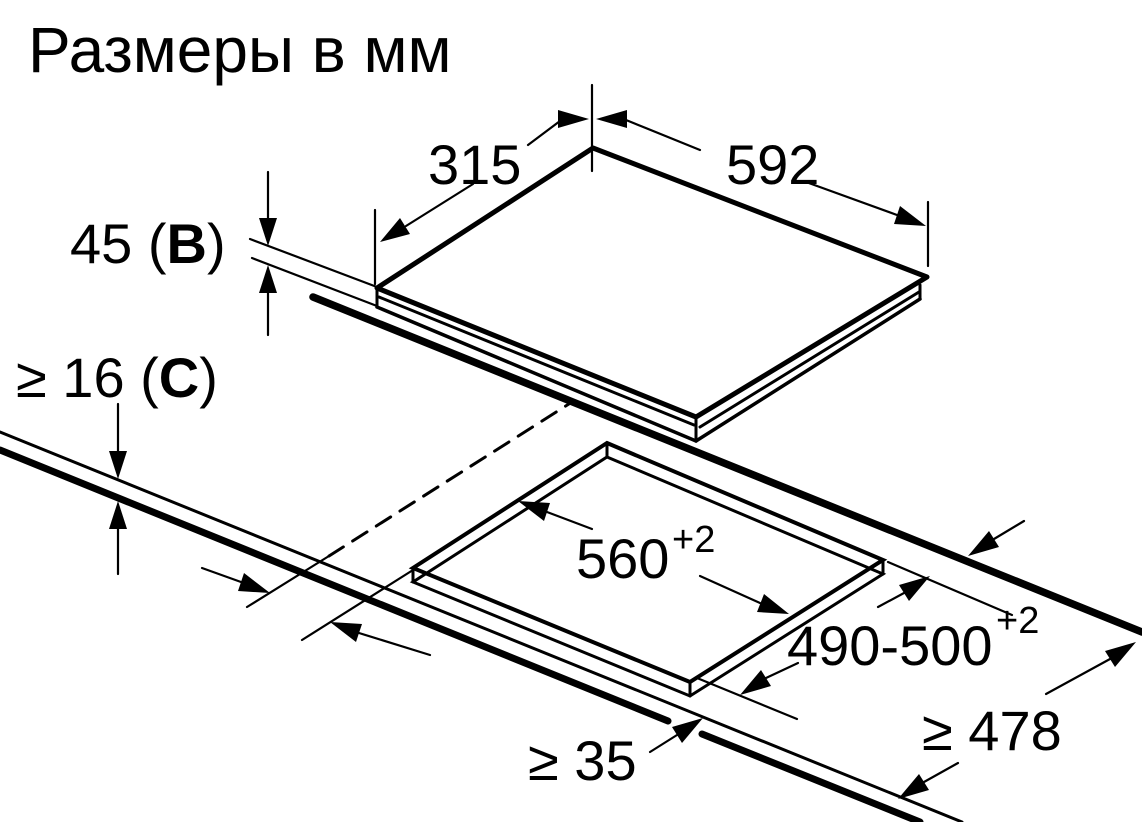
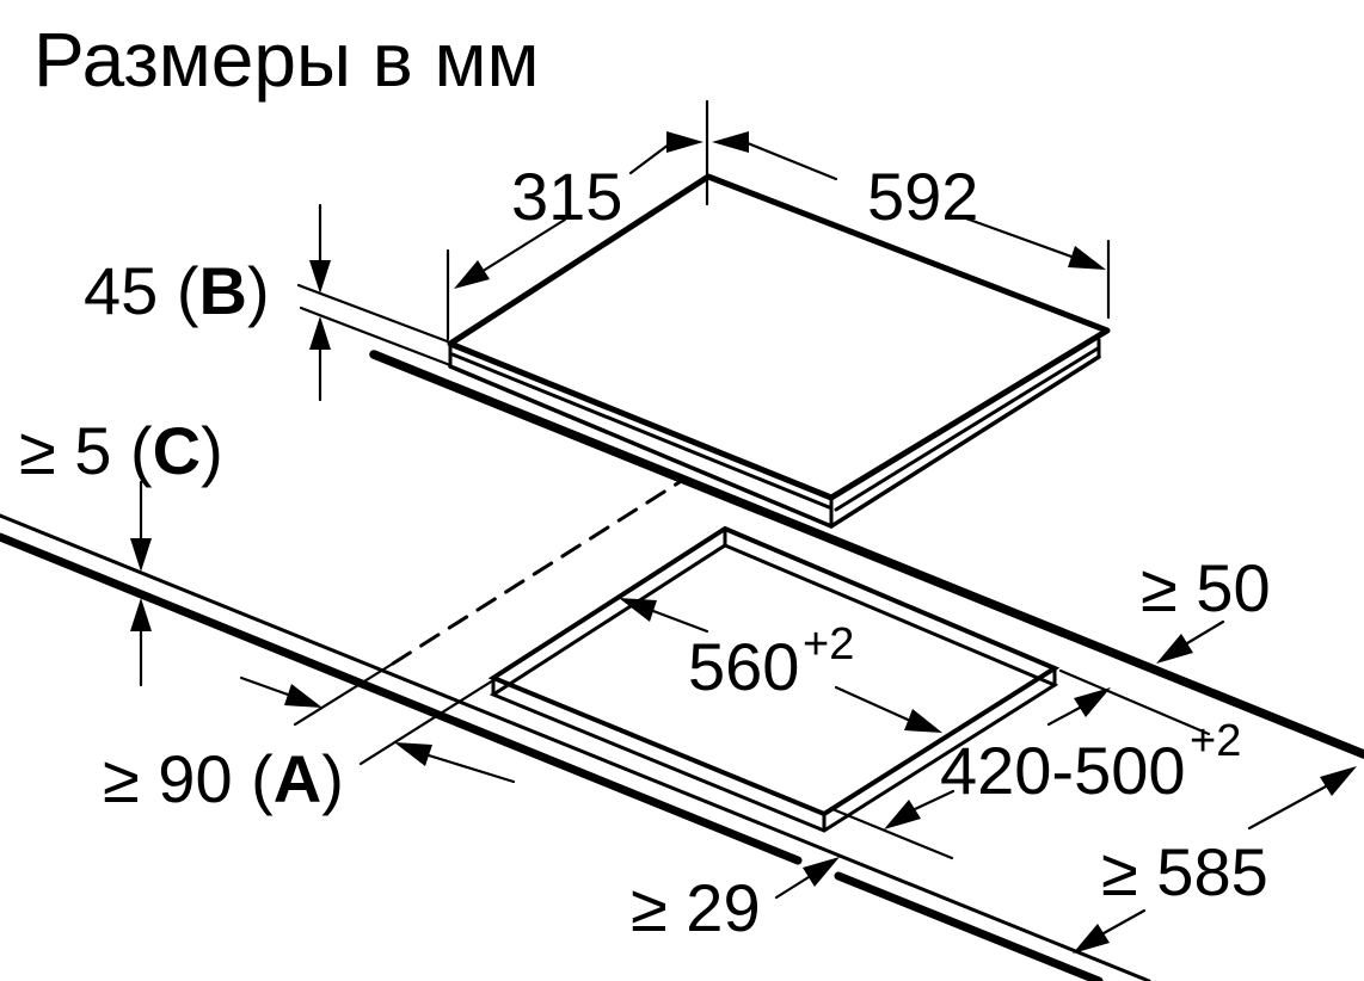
  Размеры в мм
  315
  592
  45 (B)
- ≥ 16 (C)
+ ≥ 5 (C)
  560
  +2
- 490-500
+ 420-500
  +2
+ ≥ 50
+ ≥ 90 (A)
- ≥ 35
+ ≥ 29
- ≥ 478
+ ≥ 585
